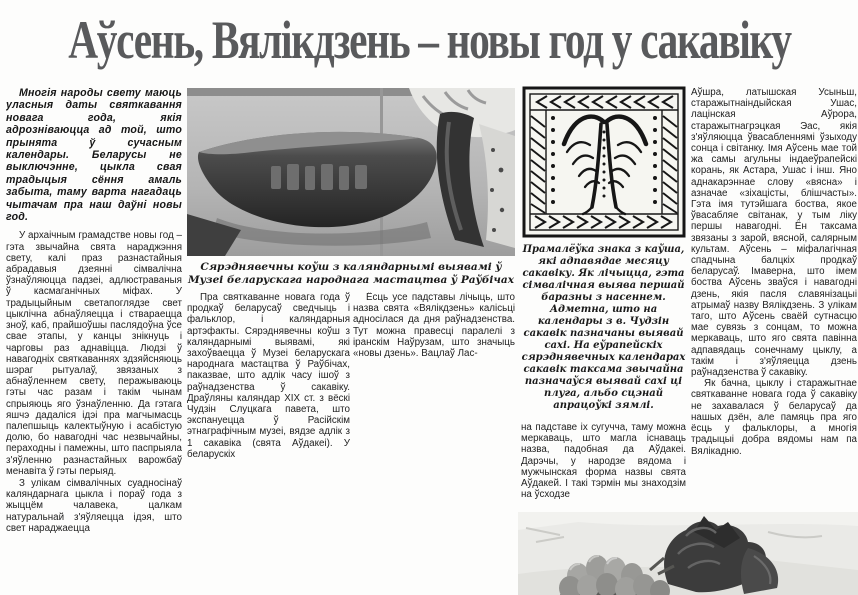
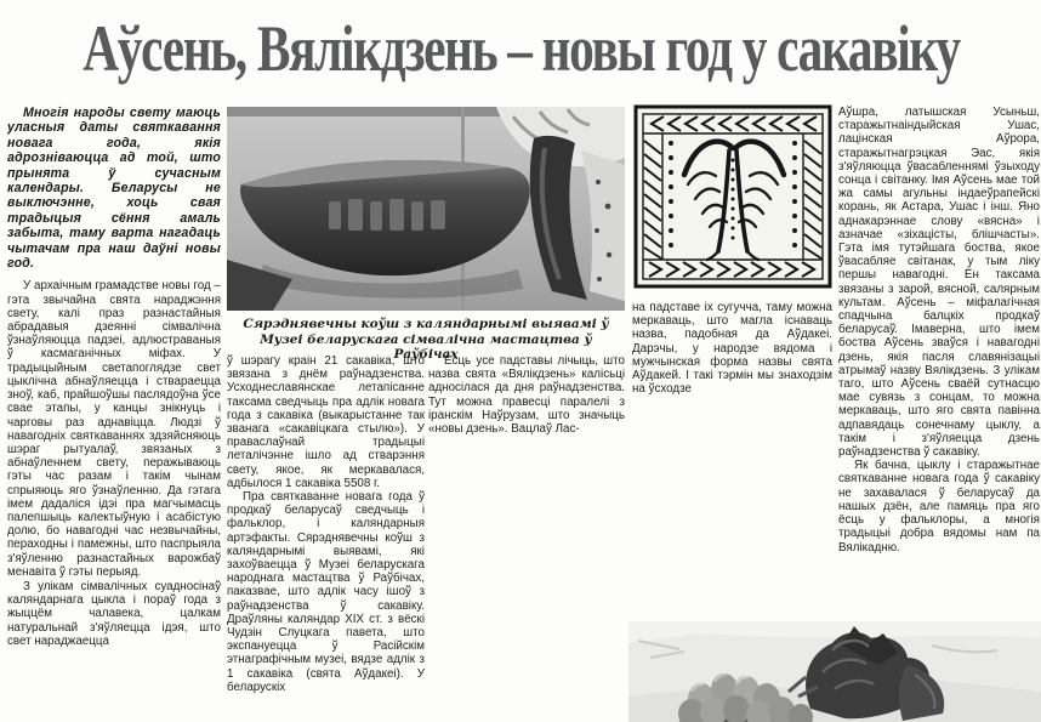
  Аўсень, Вялікдзень – новы год у сакавіку
- Многія народы свету маюць уласныя даты святкавання новага года, якія адрозніваюцца ад той, што прынята ў сучасным календары. Беларусы не выключэнне, цыкла свая традыцыя сёння амаль забыта, таму варта нагадаць чытачам пра наш даўні новы год.
+ Многія народы свету маюць уласныя даты святкавання новага года, якія адрозніваюцца ад той, што прынята ў сучасным календары. Беларусы не выключэнне, хоць свая традыцыя сёння амаль забыта, таму варта нагадаць чытачам пра наш даўні новы год.
- У архаічным грамадстве новы год – гэта звычайна свята нараджэння свету, калі праз разнастайныя абрадавыя дзеянні сімвалічна ўзнаўляюцца падзеі, адлюстраваныя ў касмаганічных міфах. У традыцыйным светапоглядзе свет цыклічна абнаўляецца і ствараецца зноў, каб, прайшоўшы паслядоўна ўсе свае этапы, у канцы знікнуць і чарговы раз аднавіцца. Людзі ў навагодніх святкаваннях здзяйсняюць шэраг рытуалаў, звязаных з абнаўленнем свету, перажываюць гэты час разам і такім чынам спрыяюць яго ўзнаўленню. Да гэтага яшчэ дадаліся ідэі пра магчымасць палепшыць калектыўную і асабістую долю, бо навагодні час незвычайны, пераходны і памежны, што паспрыяла з'яўленню разнастайных варожбаў менавіта ў гэты перыяд.
+ У архаічным грамадстве новы год – гэта звычайна свята нараджэння свету, калі праз разнастайныя абрадавыя дзеянні сімвалічна ўзнаўляюцца падзеі, адлюстраваныя ў касмаганічных міфах. У традыцыйным светапоглядзе свет цыклічна абнаўляецца і ствараецца зноў, каб, прайшоўшы паслядоўна ўсе свае этапы, у канцы знікнуць і чарговы раз аднавіцца. Людзі ў навагодніх святкаваннях здзяйсняюць шэраг рытуалаў, звязаных з абнаўленнем свету, перажываюць гэты час разам і такім чынам спрыяюць яго ўзнаўленню. Да гэтага імем дадаліся ідэі пра магчымасць палепшыць калектыўную і асабістую долю, бо навагодні час незвычайны, пераходны і памежны, што паспрыяла з'яўленню разнастайных варожбаў менавіта ў гэты перыяд.
  З улікам сімвалічных суадносінаў каляндарнага цыкла і пораў года з жыццём чалавека, цалкам натуральнай з'яўляецца ідэя, што свет нараджаецца
- Сярэднявечны коўш з каляндарнымі выявамі ў Музеі беларускага народнага мастацтва ў Раўбічах
+ Сярэднявечны коўш з каляндарнымі выявамі ў Музеі беларускага сімвалічна мастацтва ў Раўбічах
+ ў шэрагу краін 21 сакавіка, што звязана з днём раўнадзенства. Усходнеславянскае летапісанне таксама сведчыць пра адлік новага года з сакавіка (выкарыстанне так званага «сакавіцкага стылю»). У праваслаўнай традыцыі леталічэнне ішло ад стварэння свету, якое, як меркавалася, адбылося 1 сакавіка 5508 г.
  Пра святкаванне новага года ў продкаў беларусаў сведчыць і фальклор, і каляндарныя артэфакты. Сярэднявечны коўш з каляндарнымі выявамі, які захоўваецца ў Музеі беларускага народнага мастацтва ў Раўбічах, паказвае, што адлік часу ішоў з раўнадзенства ў сакавіку. Драўляны каляндар XIX ст. з вёскі Чудзін Слуцкага павета, што экспануецца ў Расійскім этнаграфічным музеі, вядзе адлік з 1 сакавіка (свята Аўдакеі). У беларускіх
  Ёсць усе падставы лічыць, што назва свята «Вялікдзень» калісьці адносілася да дня раўнадзенства. Тут можна правесці паралелі з іранскім Наўрузам, што значыць «новы дзень». Вацлаў Лас-
- Прамалёўка знака з каўша, які адпавядае месяцу сакавіку. Як лічыцца, гэта сімвалічная выява першай баразны з насеннем. Адметна, што на календары з в. Чудзін сакавік пазначаны выявай сахі. На еўрапейскіх сярэднявечных календарах сакавік таксама звычайна пазначаўся выявай сахі ці плуга, альбо сцэнай апрацоўкі зямлі.
  на падставе іх сугучча, таму можна меркаваць, што магла існаваць назва, падобная да Аўдакеі. Дарэчы, у народзе вядома і мужчынская форма назвы свята Аўдакей. І такі тэрмін мы знаходзім на ўсходзе
  Аўшра, латышская Усыньш, старажытнаіндыйская Ушас, лацінская Аўрора, старажытнагрэцкая Эас, якія з'яўляюцца ўвасабленнямі ўзыходу сонца і світанку. Імя Аўсень мае той жа самы агульны індаеўрапейскі корань, як Астара, Ушас і інш. Яно аднакарэннае слову «вясна» і азначае «зіхацісты, блішчасты». Гэта імя тутэйшага боства, якое ўвасабляе світанак, у тым ліку першы навагодні. Ён таксама звязаны з зарой, вясной, салярным культам. Аўсень – міфалагічная спадчына балцкіх продкаў беларусаў. Імаверна, што імем боства Аўсень зваўся і навагодні дзень, якія пасля славянізацыі атрымаў назву Вялікдзень. З улікам таго, што Аўсень сваёй сутнасцю мае сувязь з сонцам, то можна меркаваць, што яго свята павінна адпавядаць сонечнаму цыклу, а такім і з'яўляецца дзень раўнадзенства ў сакавіку.
  Як бачна, цыклу і старажытнае святкаванне новага года ў сакавіку не захавалася ў беларусаў да нашых дзён, але памяць пра яго ёсць у фальклоры, а многія традыцыі добра вядомы нам па Вялікадню.
